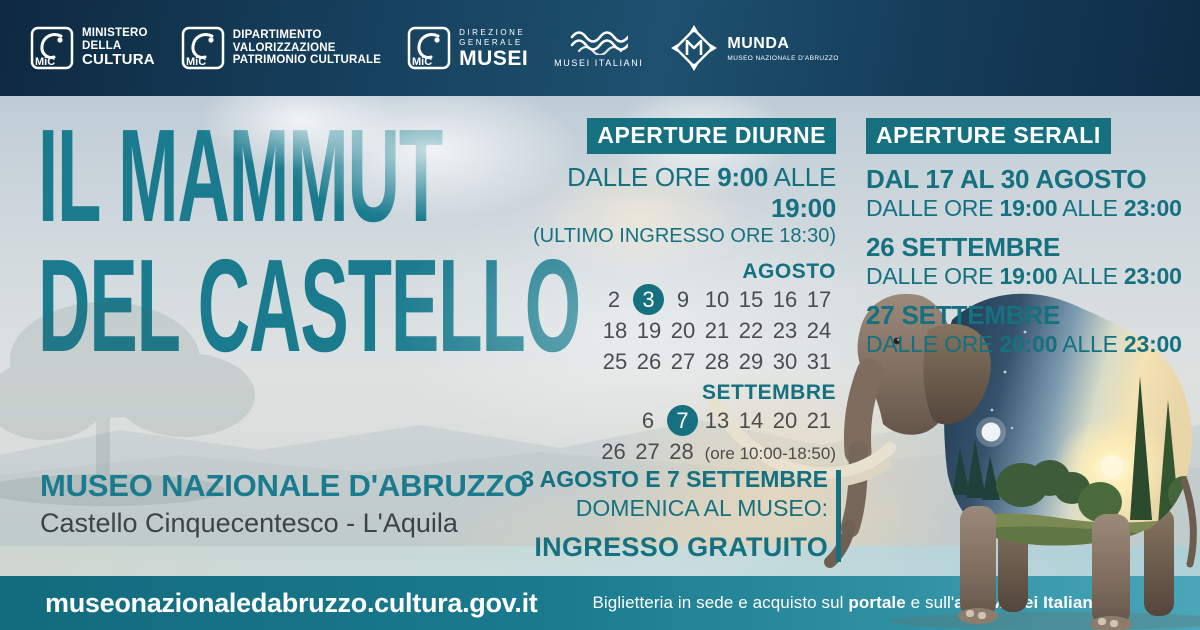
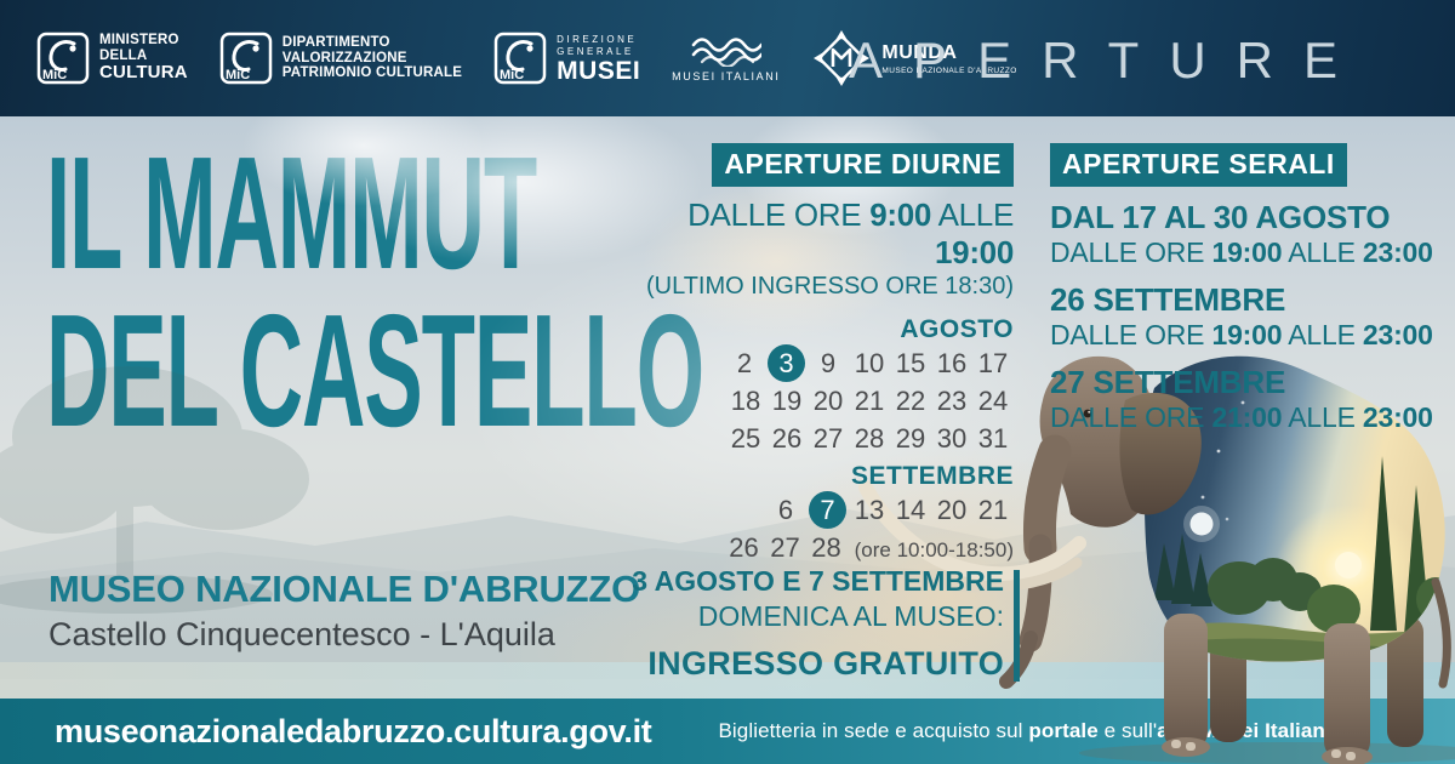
  MiC
  MINISTERO
  DELLA
  CULTURA
  MiC
  DIPARTIMENTO
  VALORIZZAZIONE
  PATRIMONIO CULTURALE
  MiC
  DIREZIONE
  GENERALE
  MUSEI
  MUSEI ITALIANI
  MUNDA
+ APERTURE
  DEL CASTELLO
  APERTURE DIURNE
  DALLE ORE 9:00 ALLE 19:00
  (ULTIMO INGRESSO ORE 18:30)
  AGOSTO
  2 3 9 10 15 16 17
  18 19 20 21 22 23 24
  25 26 27 28 29 30 31
  SETTEMBRE
  6 7 13 14 20 21
  26 27 28 (ore 10:00-18:50)
  APERTURE SERALI
  DAL 17 AL 30 AGOSTO
  DALLE ORE 19:00 ALLE 23:00
  26 SETTEMBRE
  DALLE ORE 19:00 ALLE 23:00
  27 SETTEMBRE
- DALLE ORE 20:00 ALLE 23:00
+ DALLE ORE 21:00 ALLE 23:00
  MUSEO NAZIONALE D'ABRUZZO
  Castello Cinquecentesco - L'Aquila
  3 AGOSTO E 7 SETTEMBRE
  DOMENICA AL MUSEO:
  INGRESSO GRATUITO
  museonazionaledabruzzo.cultura.gov.it
  Biglietteria in sede e acquisto sul portale e sull'a Mei Italian
